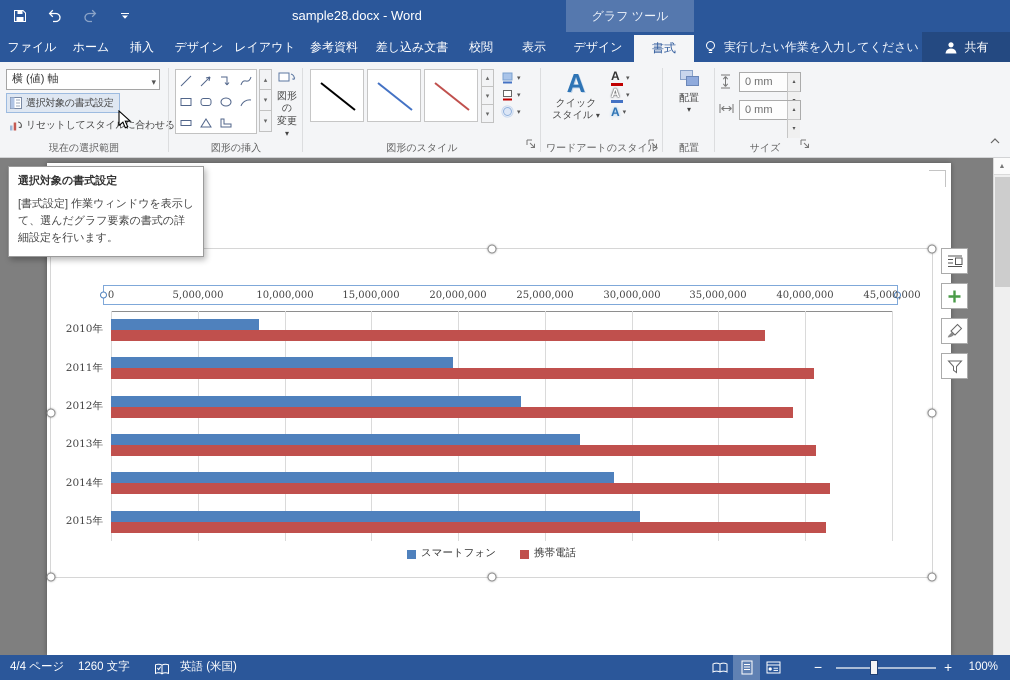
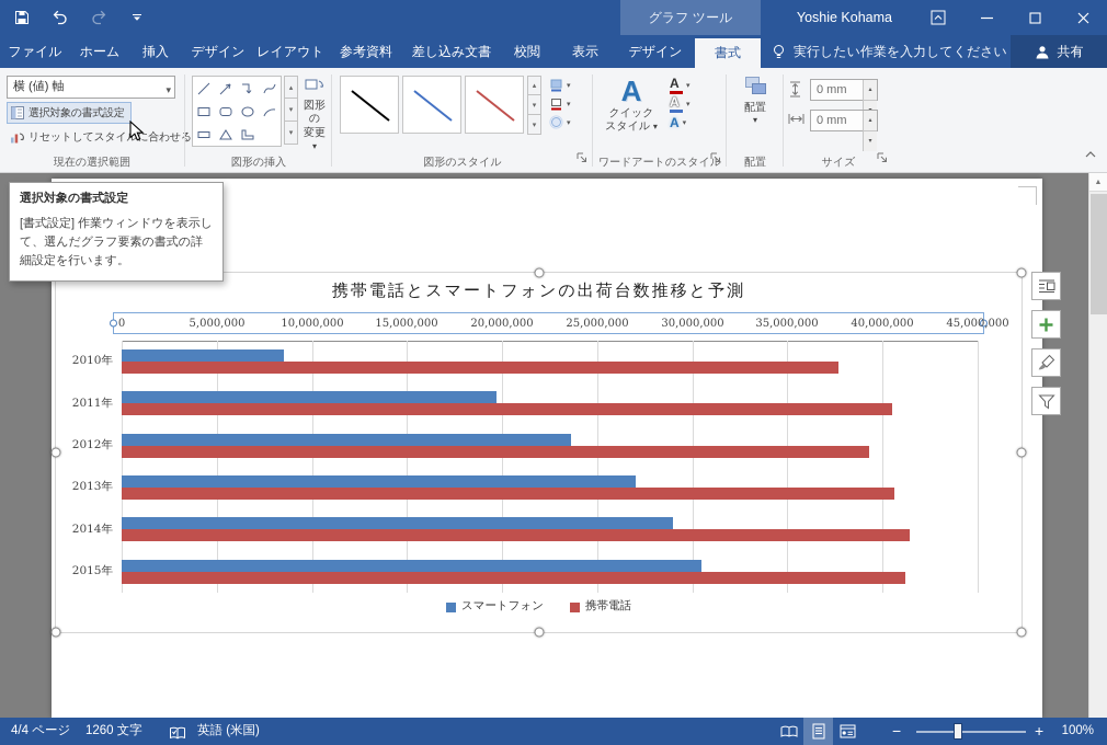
- sample28.docx - Word
  グラフ ツール
+ Yoshie Kohama
  ファイル
  ホーム
  挿入
  デザイン
  レイアウト
  参考資料
  差し込み文書
  校閲
  表示
  デザイン
  書式
  実行したい作業を入力してください
  共有
  横 (値) 軸
  ▾
  選択対象の書式設定
  リセットしてスタイルに合わせる
  現在の選択範囲
  図形の
  変更 ▾
  図形の挿入
  図形のスタイル
  A
  クイック
  スタイル ▾
  A
  A
  A
  ワードアートのスタイル
  配置
  ▾
  配置
  0 mm
  0 mm
  サイズ
+ 携帯電話とスマートフォンの出荷台数推移と予測
  スマートフォン
  携帯電話
  0
  5,000,000
  10,000,000
  15,000,000
  20,000,000
  25,000,000
  30,000,000
  35,000,000
  40,000,000
  45,000,000
  2010年
  2011年
  2012年
  2013年
  2014年
  2015年
  選択対象の書式設定
  [書式設定] 作業ウィンドウを表示して、選んだグラフ要素の書式の詳細設定を行います。
  4/4 ページ
  1260 文字
  英語 (米国)
  −
  +
  100%
